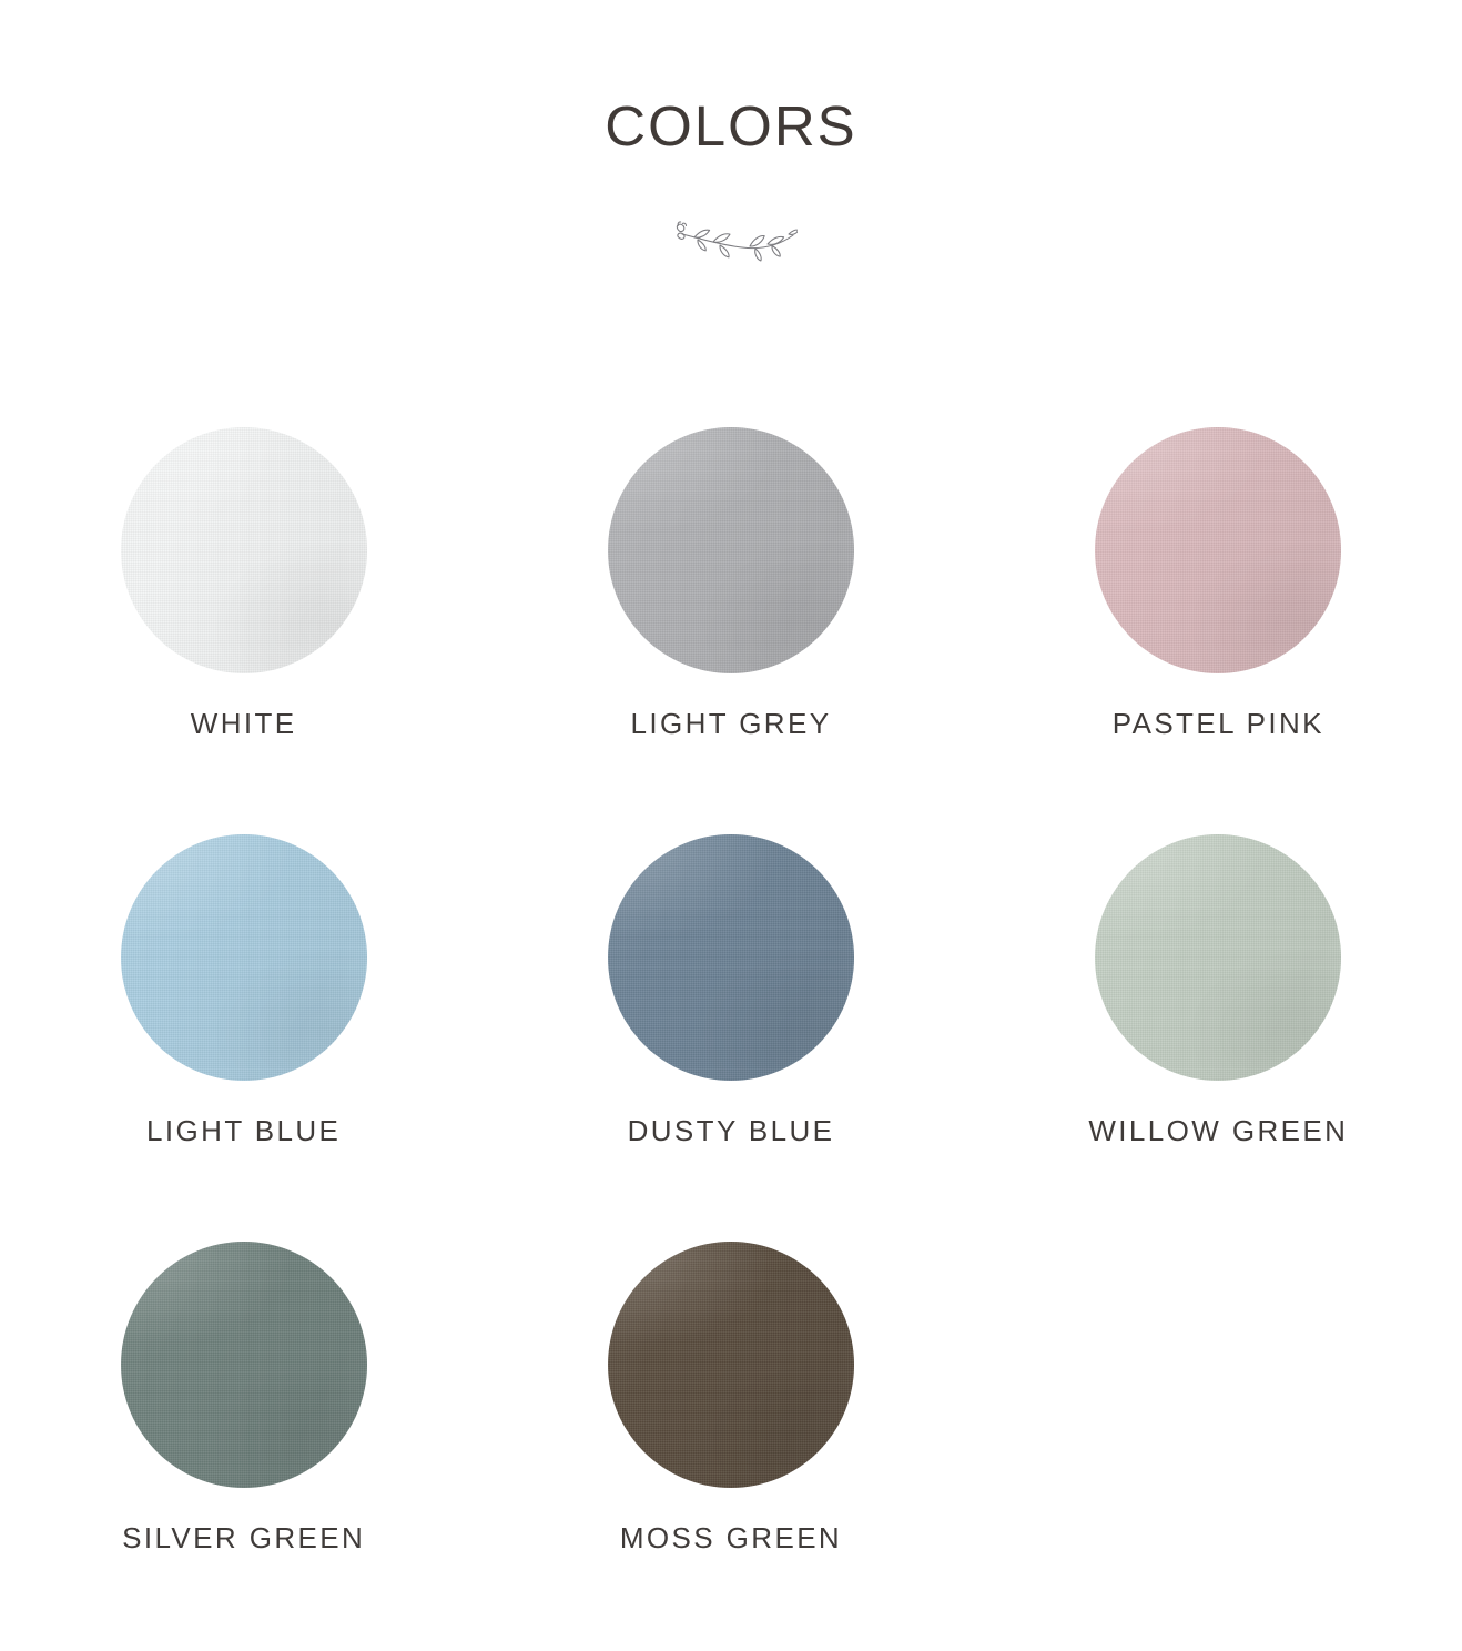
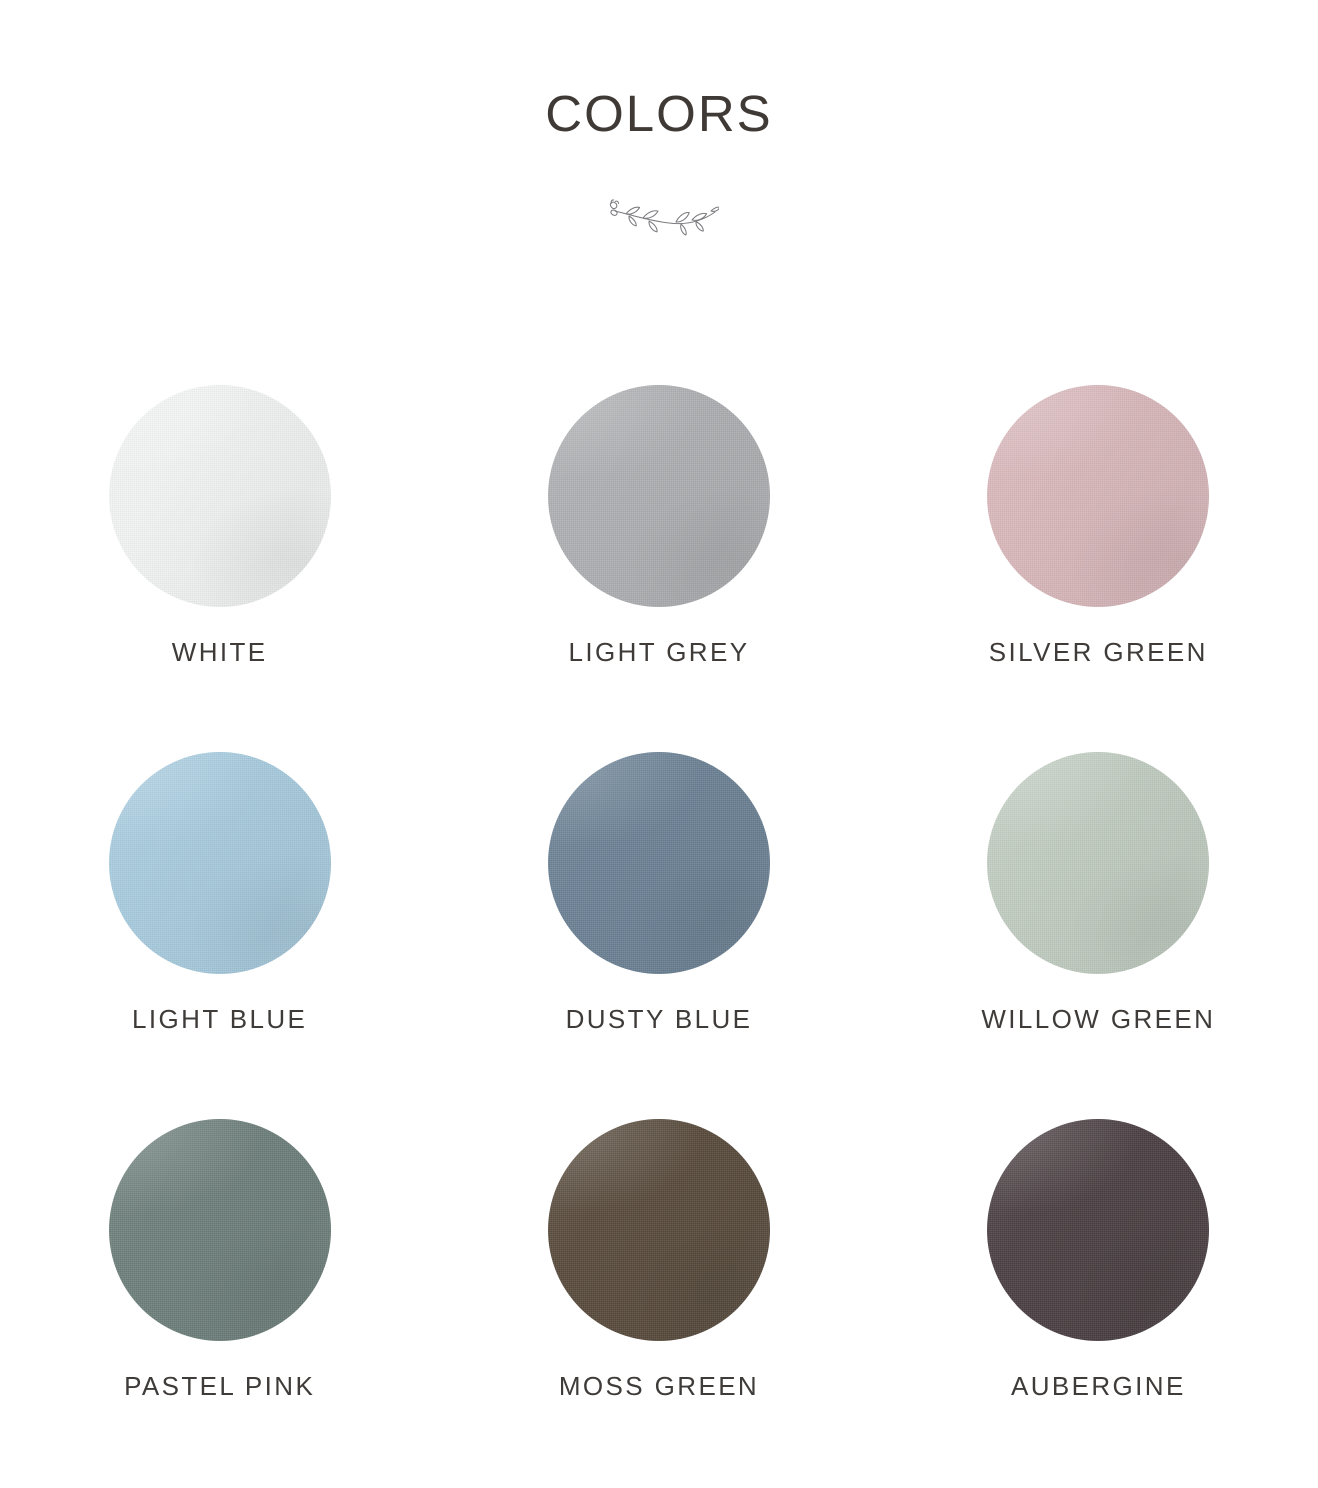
  COLORS
  WHITE
  LIGHT GREY
- PASTEL PINK
+ SILVER GREEN
  LIGHT BLUE
  DUSTY BLUE
  WILLOW GREEN
- SILVER GREEN
+ PASTEL PINK
  MOSS GREEN
+ AUBERGINE
